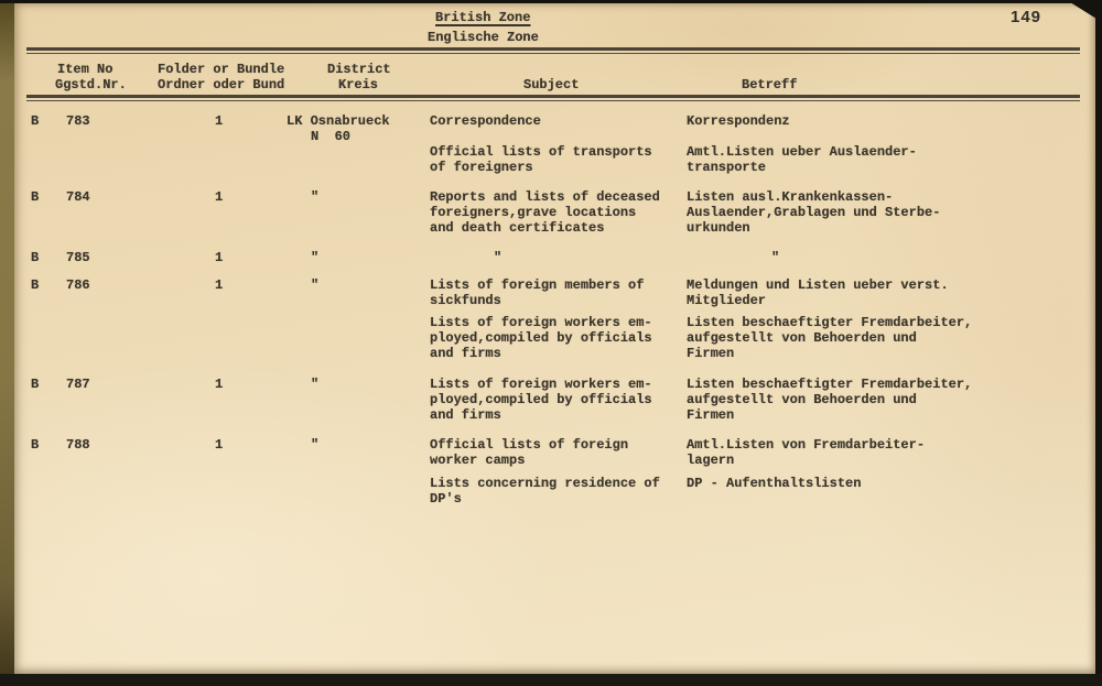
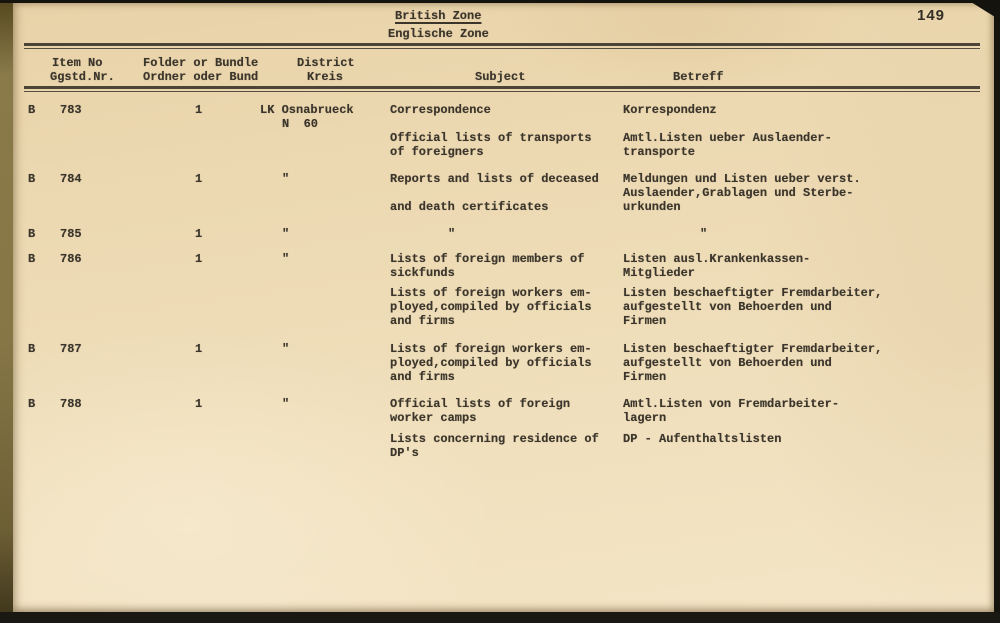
  British Zone
  Englische Zone
  149
  Item No
  Ggstd.Nr.
  Folder or Bundle
  Ordner oder Bund
  District
  Kreis
  Subject
  Betreff
  B
  783
  1
  LK Osnabrueck
  N 60
  Correspondence
  Korrespondenz
  Official lists of transports
  of foreigners
  Amtl.Listen ueber Auslaender-
  transporte
  B
  784
  1
  "
  Reports and lists of deceased
- foreigners,grave locations
  and death certificates
- Listen ausl.Krankenkassen-
+ Meldungen und Listen ueber verst.
  Auslaender,Grablagen und Sterbe-
  urkunden
  B
  785
  1
  "
  "
  "
  B
  786
  1
  "
  Lists of foreign members of
  sickfunds
- Meldungen und Listen ueber verst.
+ Listen ausl.Krankenkassen-
  Mitglieder
  Lists of foreign workers em-
  ployed,compiled by officials
  and firms
  Listen beschaeftigter Fremdarbeiter,
  aufgestellt von Behoerden und
  Firmen
  B
  787
  1
  "
  Lists of foreign workers em-
  ployed,compiled by officials
  and firms
  Listen beschaeftigter Fremdarbeiter,
  aufgestellt von Behoerden und
  Firmen
  B
  788
  1
  "
  Official lists of foreign
  worker camps
  Amtl.Listen von Fremdarbeiter-
  lagern
  Lists concerning residence of
  DP's
  DP - Aufenthaltslisten
